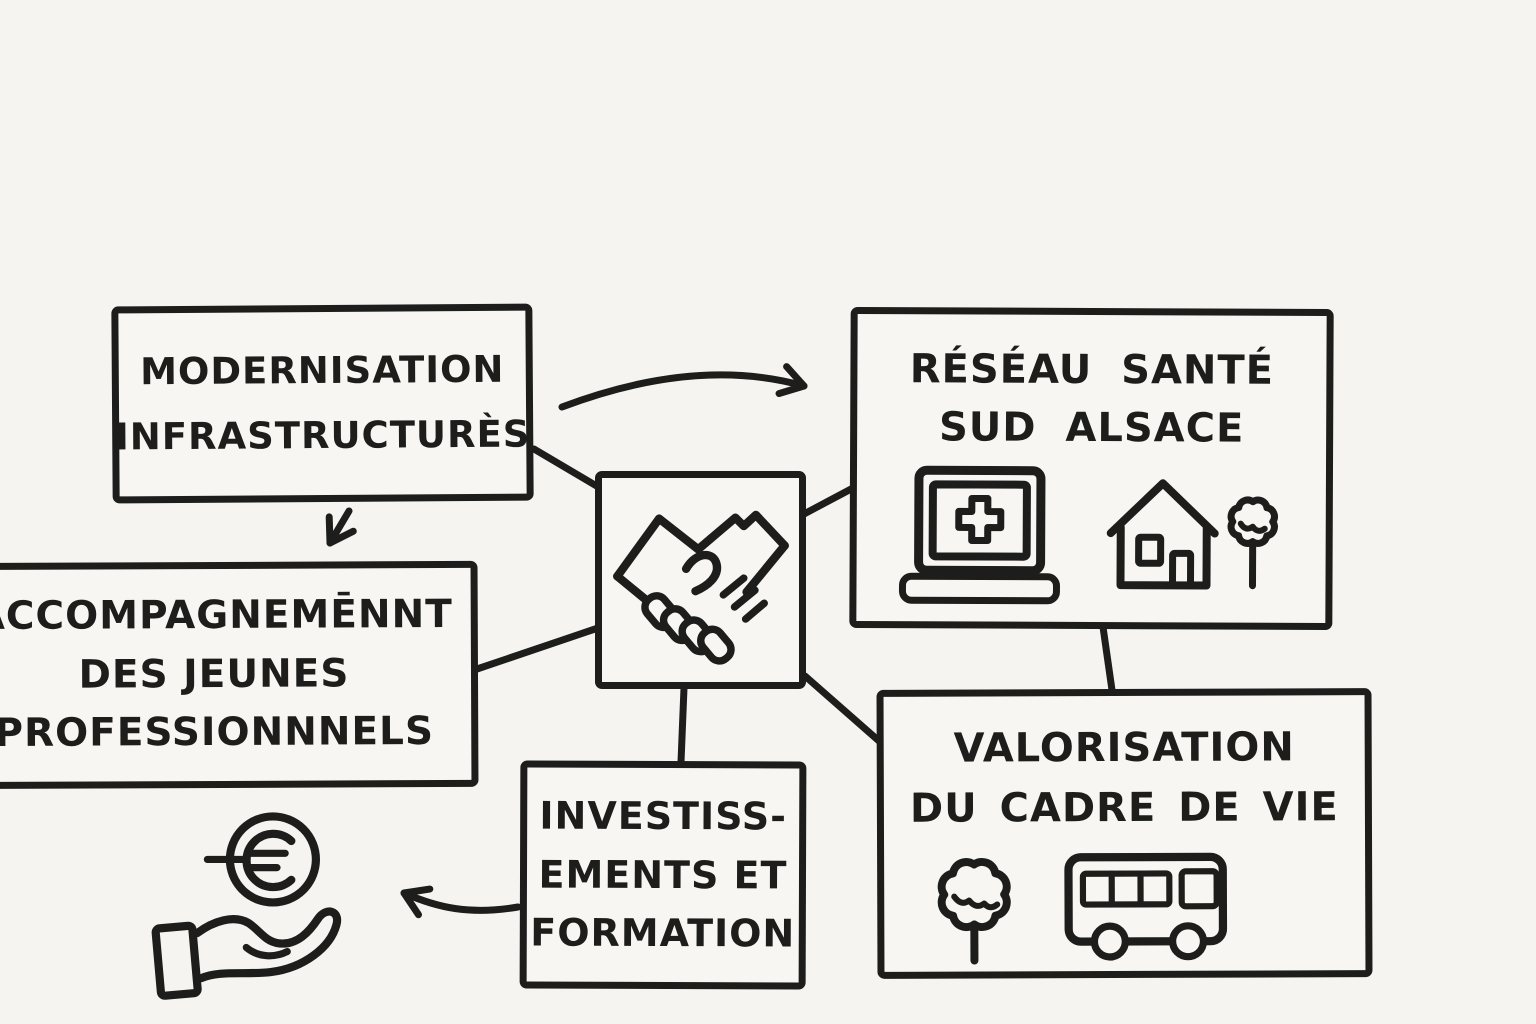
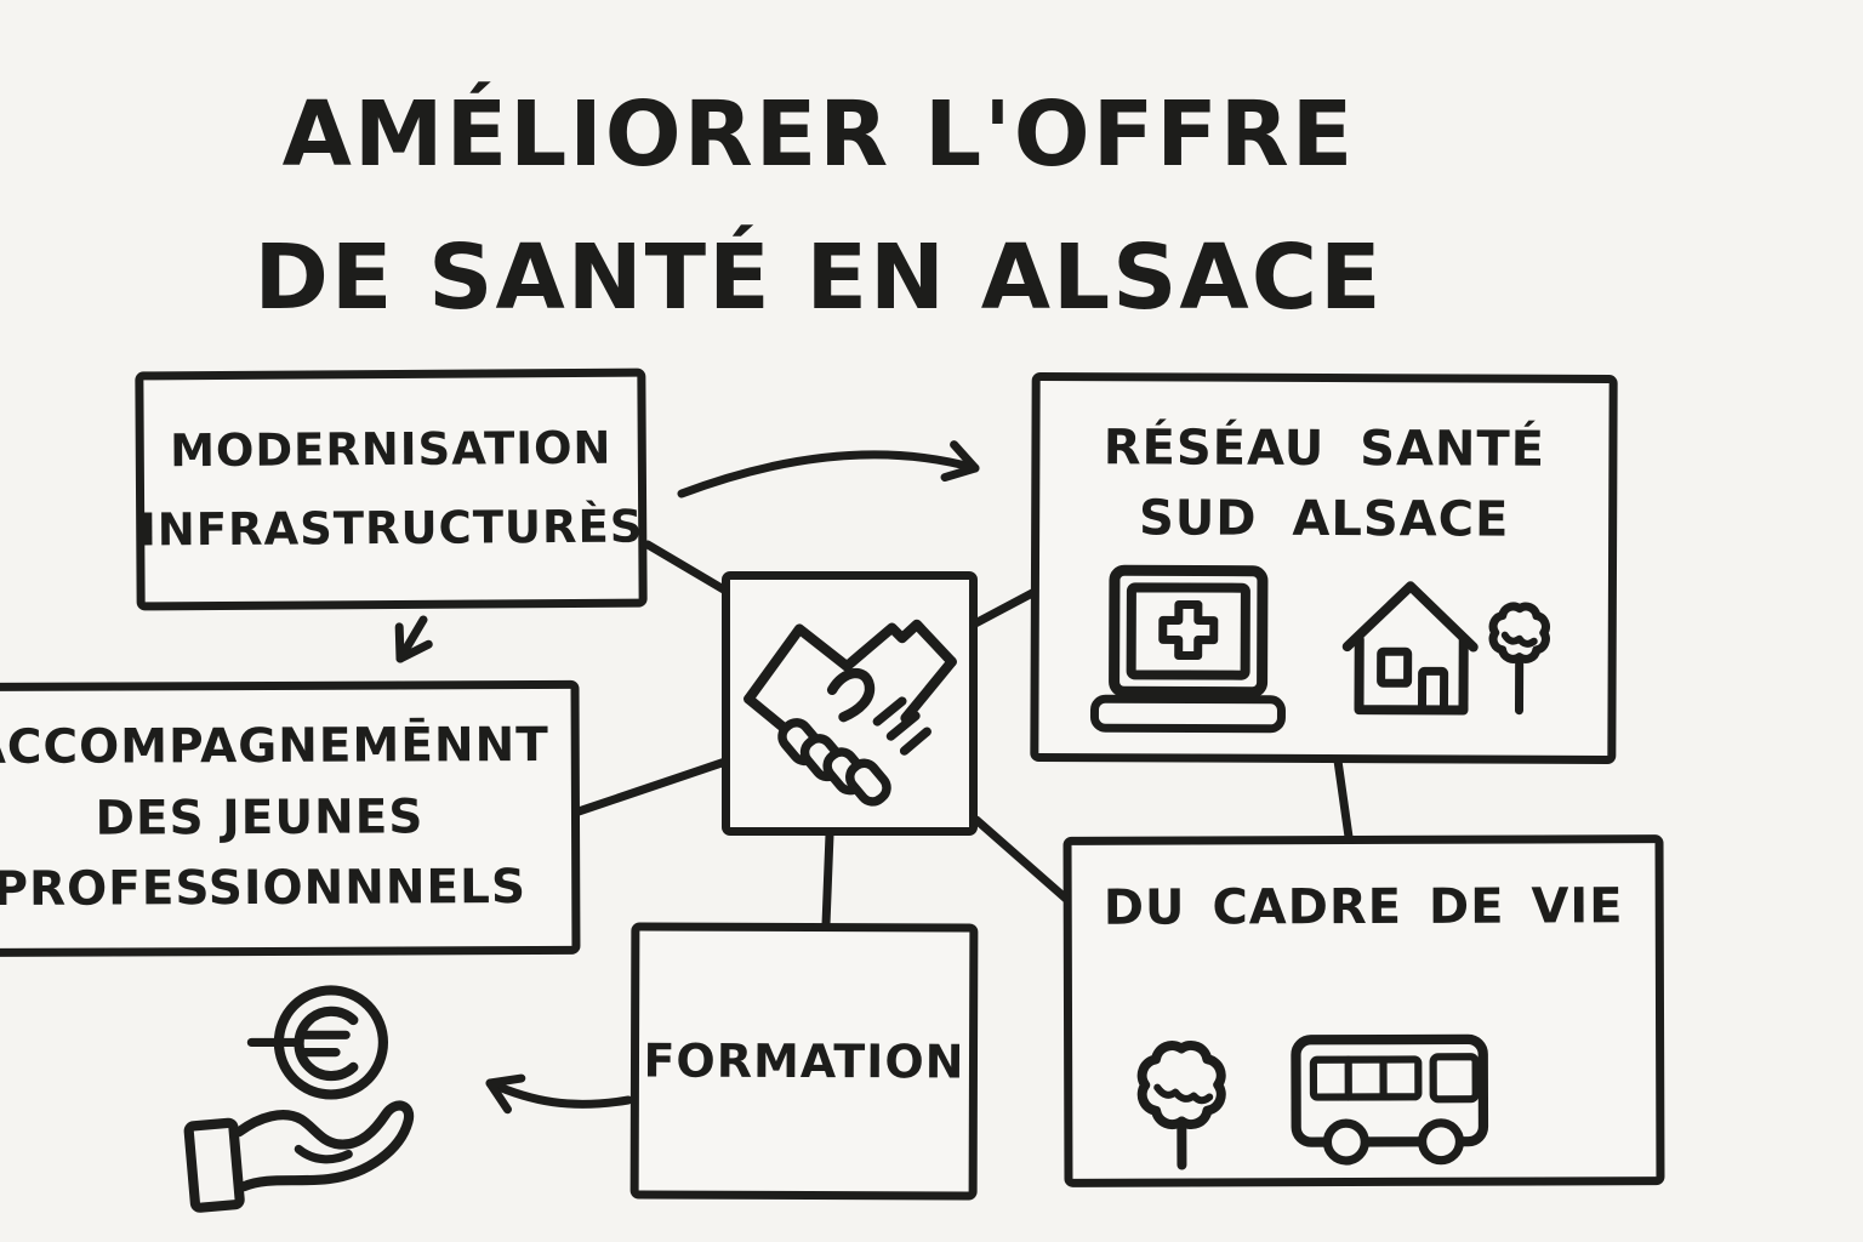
+ AMÉLIORER L'OFFRE
+ DE SANTÉ EN ALSACE
  MODERNISATION
  INFRASTRUCTURÈS
  RÉSÉAU SANTÉ
  SUD ALSACE
  CCOMPAGNEMĒNNT
  DES JEUNES
  PROFESSIONNNELS
- INVESTISS-
- EMENTS ET
  FORMATION
- VALORISATION
  DU CADRE DE VIE
